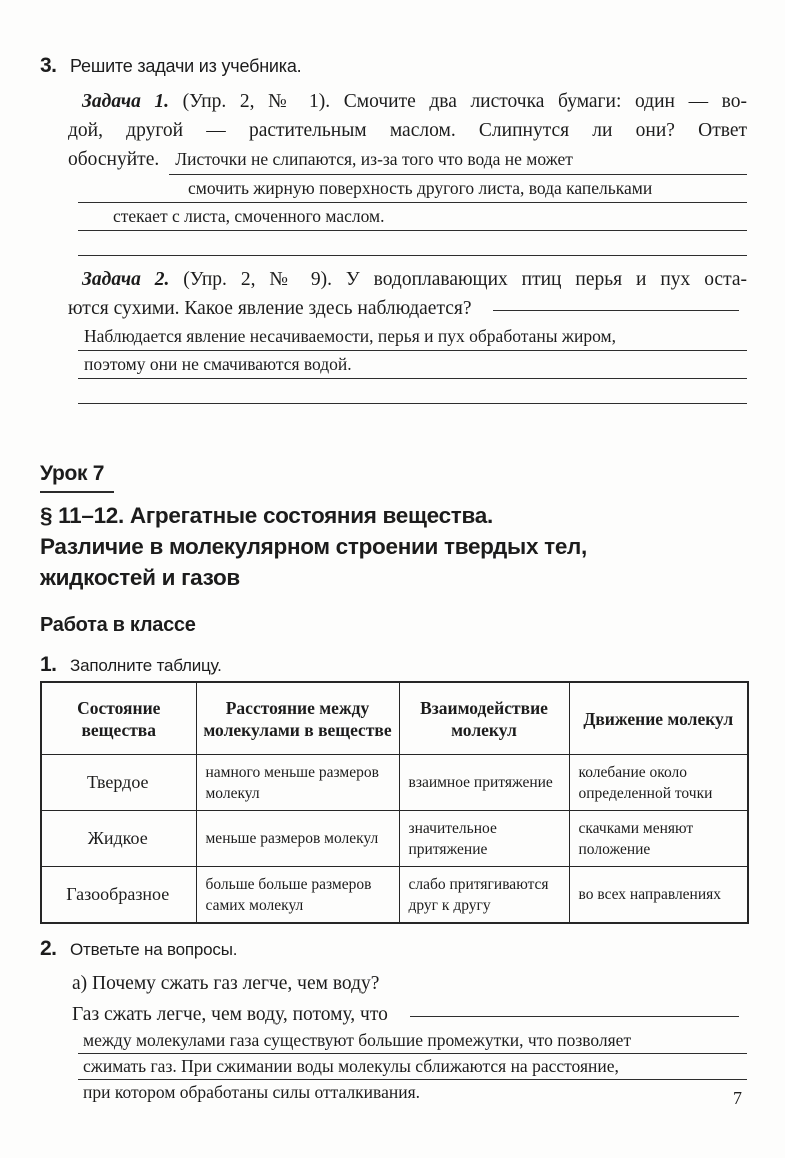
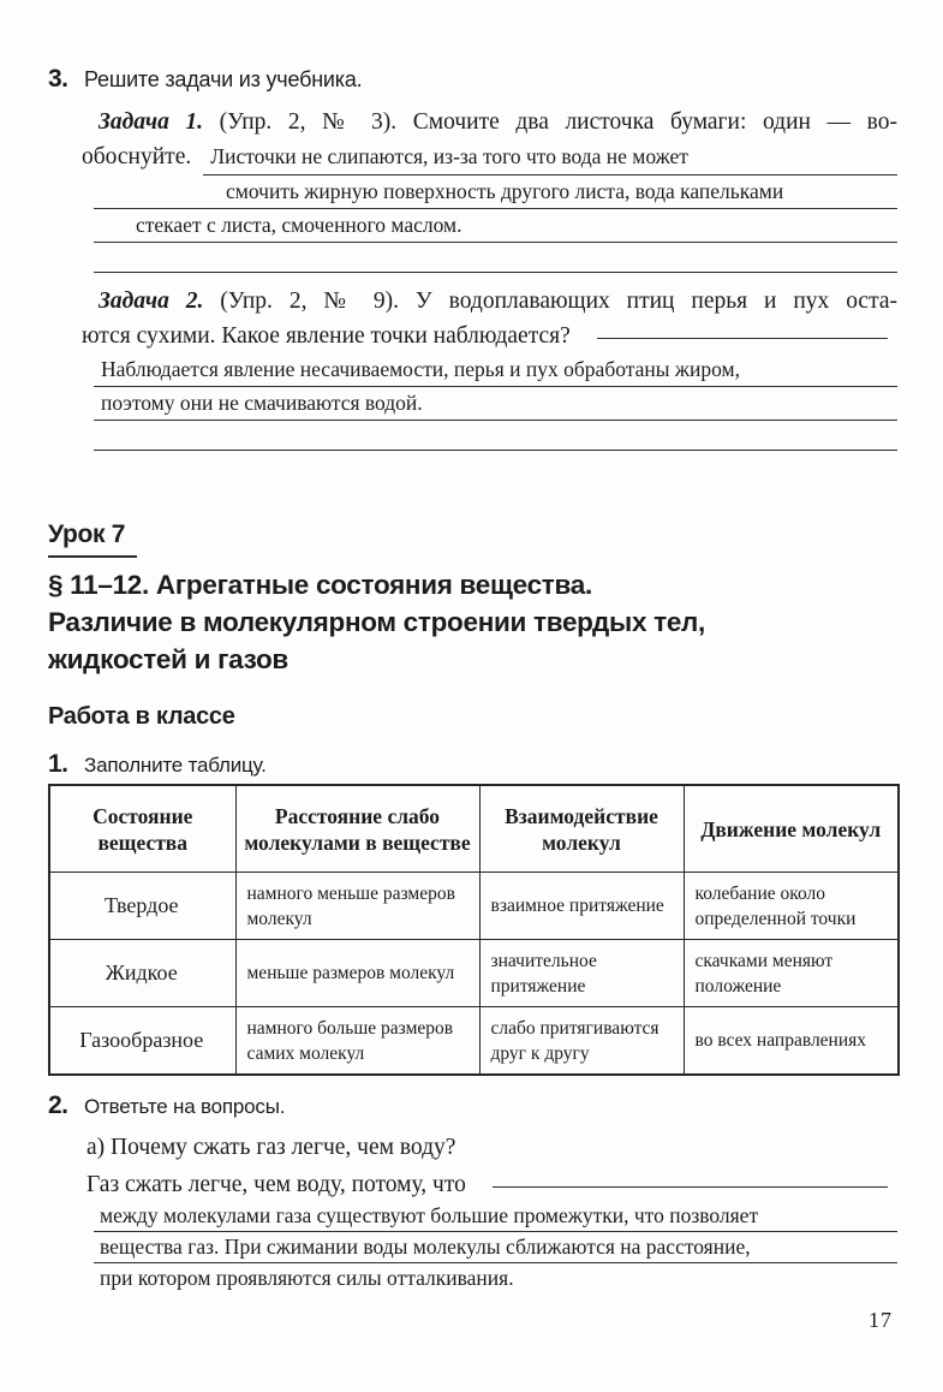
  3.
  Решите задачи из учебника.
- Задача 1. (Упр. 2, № 1). Смочите два листочка бумаги: один — во-
+ Задача 1. (Упр. 2, № 3). Смочите два листочка бумаги: один — во-
- дой, другой — растительным маслом. Слипнутся ли они? Ответ
  обоснуйте.
  Листочки не слипаются, из-за того что вода не может
  смочить жирную поверхность другого листа, вода капельками
  стекает с листа, смоченного маслом.
  Задача 2. (Упр. 2, № 9). У водоплавающих птиц перья и пух оста-
- ются сухими. Какое явление здесь наблюдается?
+ ются сухими. Какое явление точки наблюдается?
  Наблюдается явление несачиваемости, перья и пух обработаны жиром,
  поэтому они не смачиваются водой.
  Урок 7
  § 11–12. Агрегатные состояния вещества.
  Различие в молекулярном строении твердых тел,
  жидкостей и газов
  Работа в классе
  1.
  Заполните таблицу.
- Состояние вещества	Расстояние между молекулами в веществе	Взаимодействие молекул	Движение молекул
+ Состояние вещества	Расстояние слабо молекулами в веществе	Взаимодействие молекул	Движение молекул
  Твердое	намного меньше размеров молекул	взаимное притяжение	колебание около определенной точки
  Жидкое	меньше размеров молекул	значительное притяжение	скачками меняют положение
- Газообразное	больше больше размеров самих молекул	слабо притягиваются друг к другу	во всех направлениях
+ Газообразное	намного больше размеров самих молекул	слабо притягиваются друг к другу	во всех направлениях
  2.
  Ответьте на вопросы.
  а) Почему сжать газ легче, чем воду?
  Газ сжать легче, чем воду, потому, что
  между молекулами газа существуют большие промежутки, что позволяет
- сжимать газ. При сжимании воды молекулы сближаются на расстояние,
+ вещества газ. При сжимании воды молекулы сближаются на расстояние,
- при котором обработаны силы отталкивания.
+ при котором проявляются силы отталкивания.
- 7
+ 17
